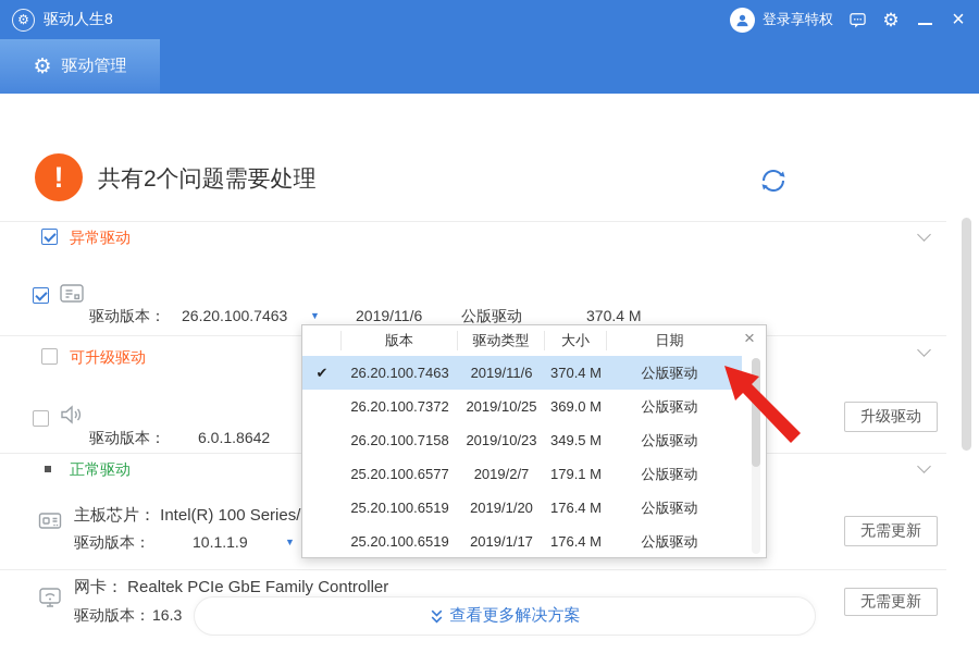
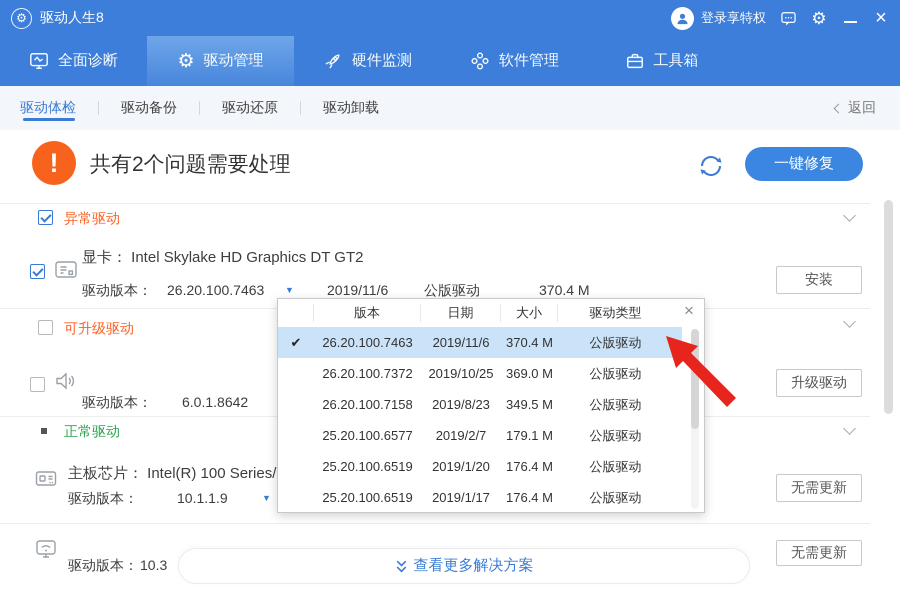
  ⚙
  驱动人生8
  登录享特权
  ⚙
  ×
+ 全面诊断
  ⚙
  驱动管理
+ 硬件监测
+ 软件管理
+ 工具箱
+ 驱动体检
+ 驱动备份
+ 驱动还原
+ 驱动卸载
+ 返回
  !
  共有2个问题需要处理
+ 一键修复
  异常驱动
+ 显卡： Intel Skylake HD Graphics DT GT2
  驱动版本：
  26.20.100.7463
  ▼
  2019/11/6
  公版驱动
  370.4 M
+ 安装
  可升级驱动
  驱动版本：
  6.0.1.8642
  升级驱动
  正常驱动
  主板芯片： Intel(R) 100 Series/
  驱动版本：
  10.1.1.9
  ▼
  无需更新
- 网卡： Realtek PCIe GbE Family Controller
  驱动版本：
- 16.3
+ 10.3
  无需更新
  查看更多解决方案
  版本
- 驱动类型
+ 日期
  大小
- 日期
+ 驱动类型
  ✔
  26.20.100.7463
  2019/11/6
  370.4 M
  公版驱动
  26.20.100.7372
  2019/10/25
  369.0 M
  公版驱动
  26.20.100.7158
- 2019/10/23
+ 2019/8/23
  349.5 M
  公版驱动
  25.20.100.6577
  2019/2/7
  179.1 M
  公版驱动
  25.20.100.6519
  2019/1/20
  176.4 M
  公版驱动
  25.20.100.6519
  2019/1/17
  176.4 M
  公版驱动
  ×
